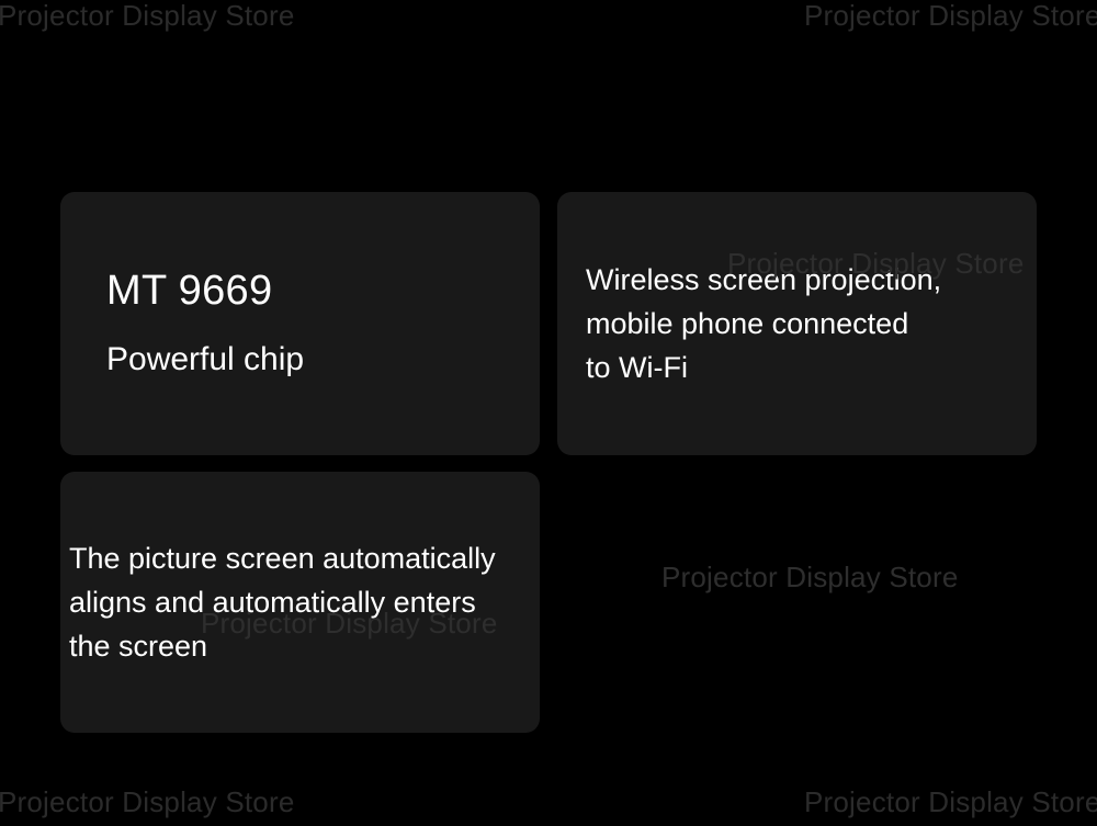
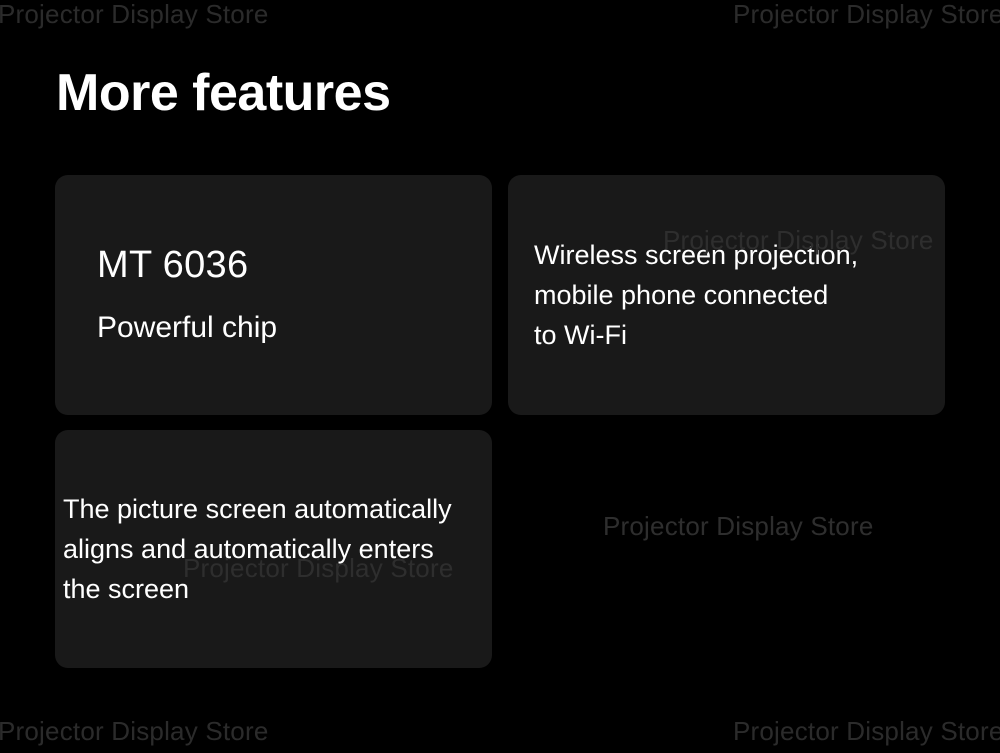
  Projector Display Store
  Projector Display Store
  Projector Display Store
  Projector Display Store
+ More features
  Projector Display Store
  Projector Display Store
  Projector Display Store
- MT 9669
+ MT 6036
  Powerful chip
  Wireless screen projection,
  mobile phone connected
  to Wi-Fi
  The picture screen automatically
  aligns and automatically enters
  the screen
